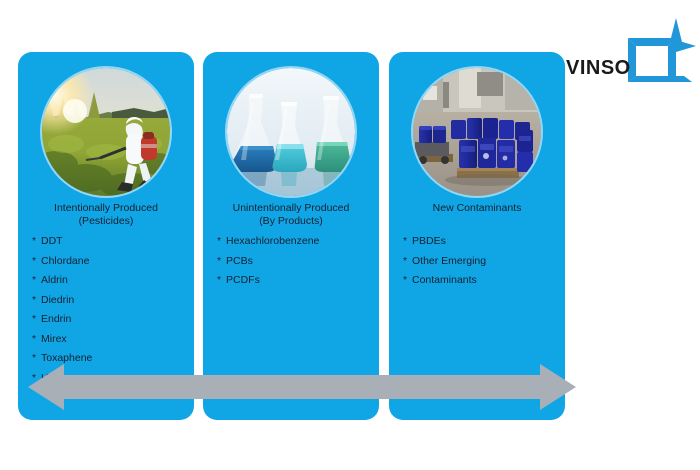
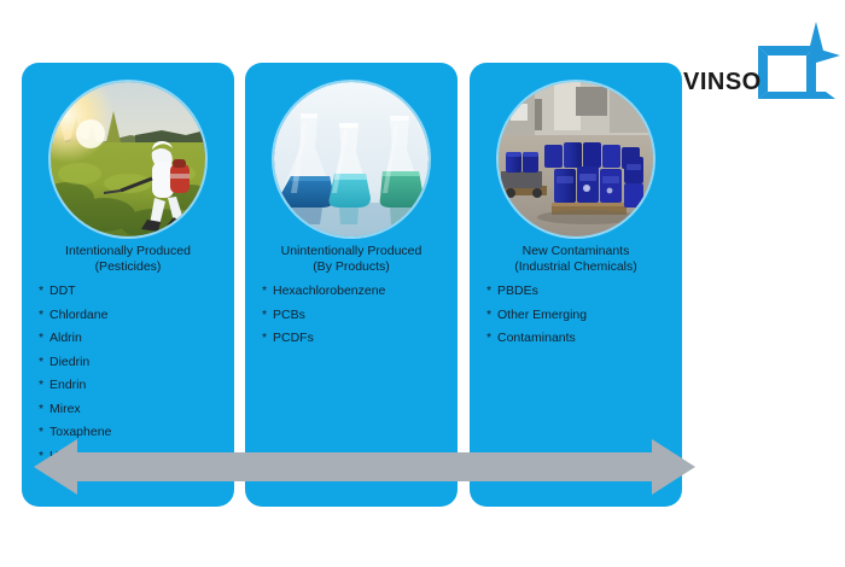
  VINSO
  Intentionally Produced
  (Pesticides)
  * DDT
  * Chlordane
  * Aldrin
  * Diedrin
  * Endrin
  * Mirex
  * Toxaphene
  Unintentionally Produced
  (By Products)
  * Hexachlorobenzene
  * PCBs
  * PCDFs
  New Contaminants
+ (Industrial Chemicals)
  * PBDEs
  * Other Emerging
  * Contaminants
